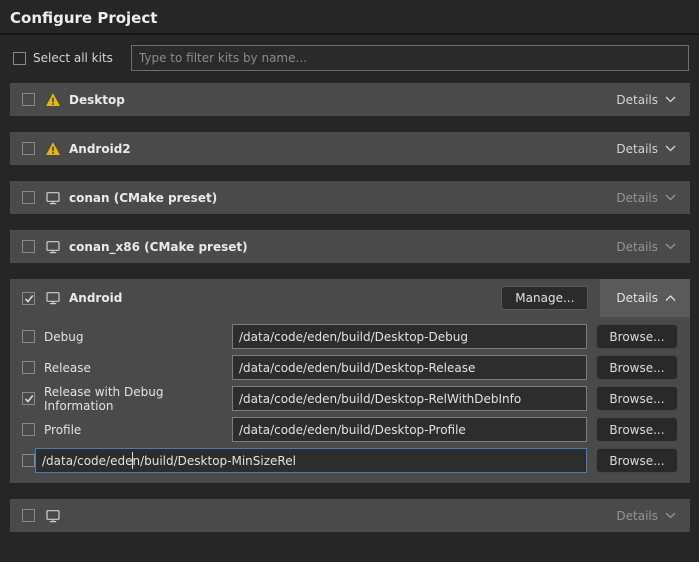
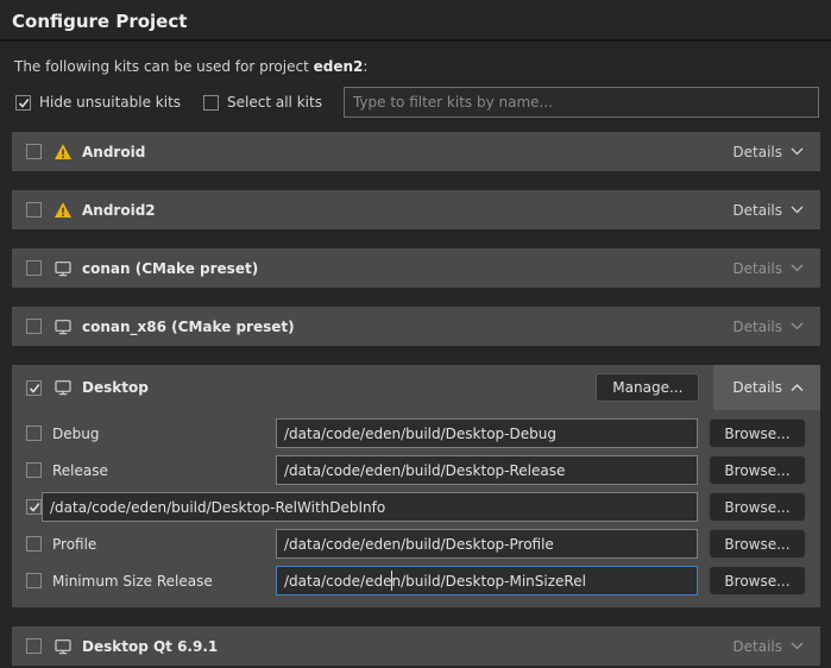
  Configure Project
+ The following kits can be used for project eden2:
+ Hide unsuitable kits
  Select all kits
  Type to filter kits by name...
- Desktop
+ Android
  Details
  Android2
  Details
  conan (CMake preset)
  Details
  conan_x86 (CMake preset)
  Details
- Android
+ Desktop
  Manage...
  Details
  Debug
  /data/code/eden/build/Desktop-Debug
  Browse...
  Release
  /data/code/eden/build/Desktop-Release
  Browse...
- Release with Debug Information
  /data/code/eden/build/Desktop-RelWithDebInfo
  Browse...
  Profile
  /data/code/eden/build/Desktop-Profile
  Browse...
+ Minimum Size Release
  /data/code/eden/build/Desktop-MinSizeRel
  Browse...
+ Desktop Qt 6.9.1
  Details
